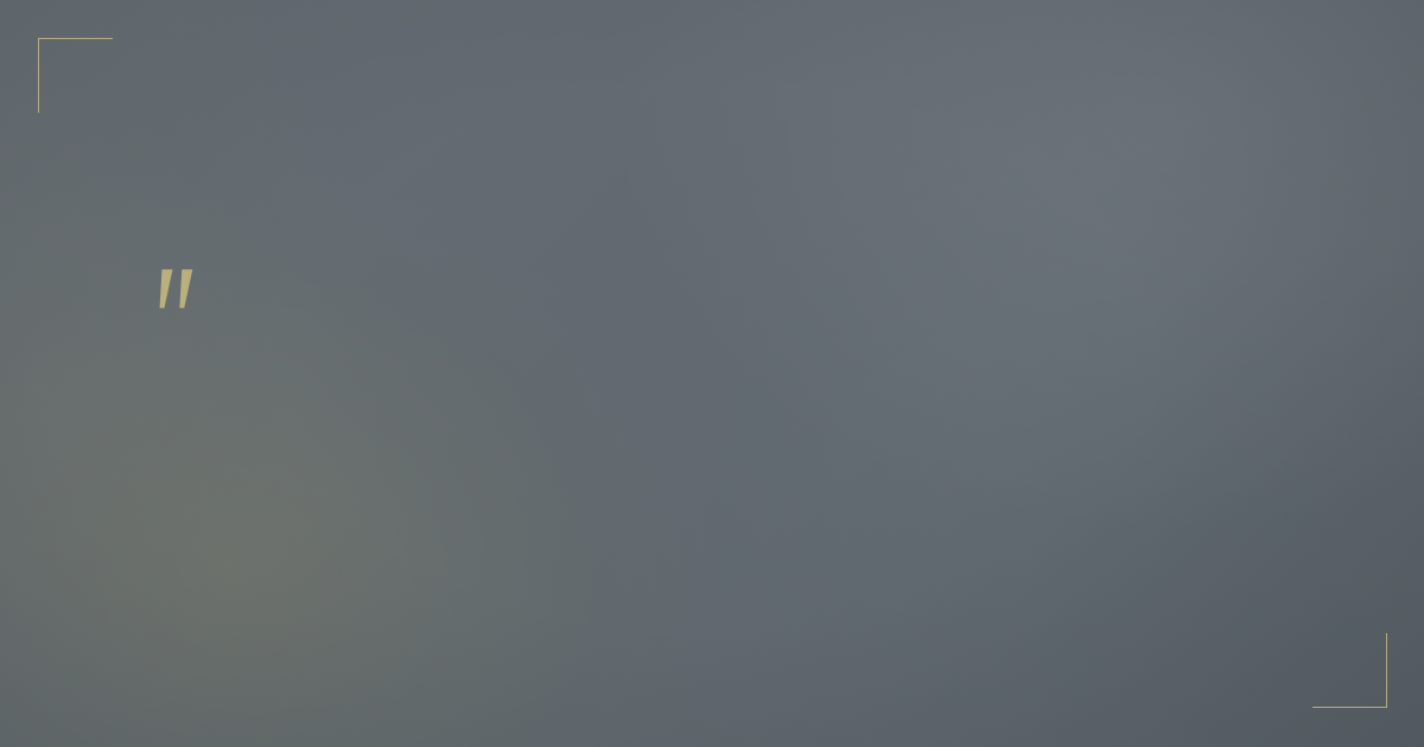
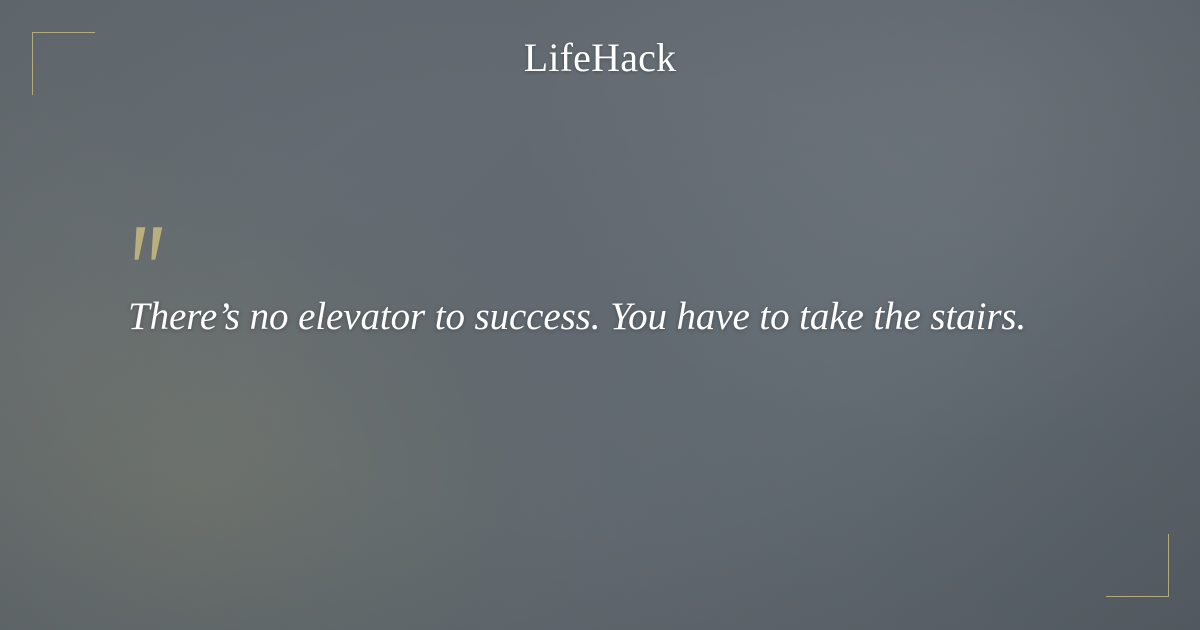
+ LifeHack
+ There’s no elevator to success. You have to take the stairs.
